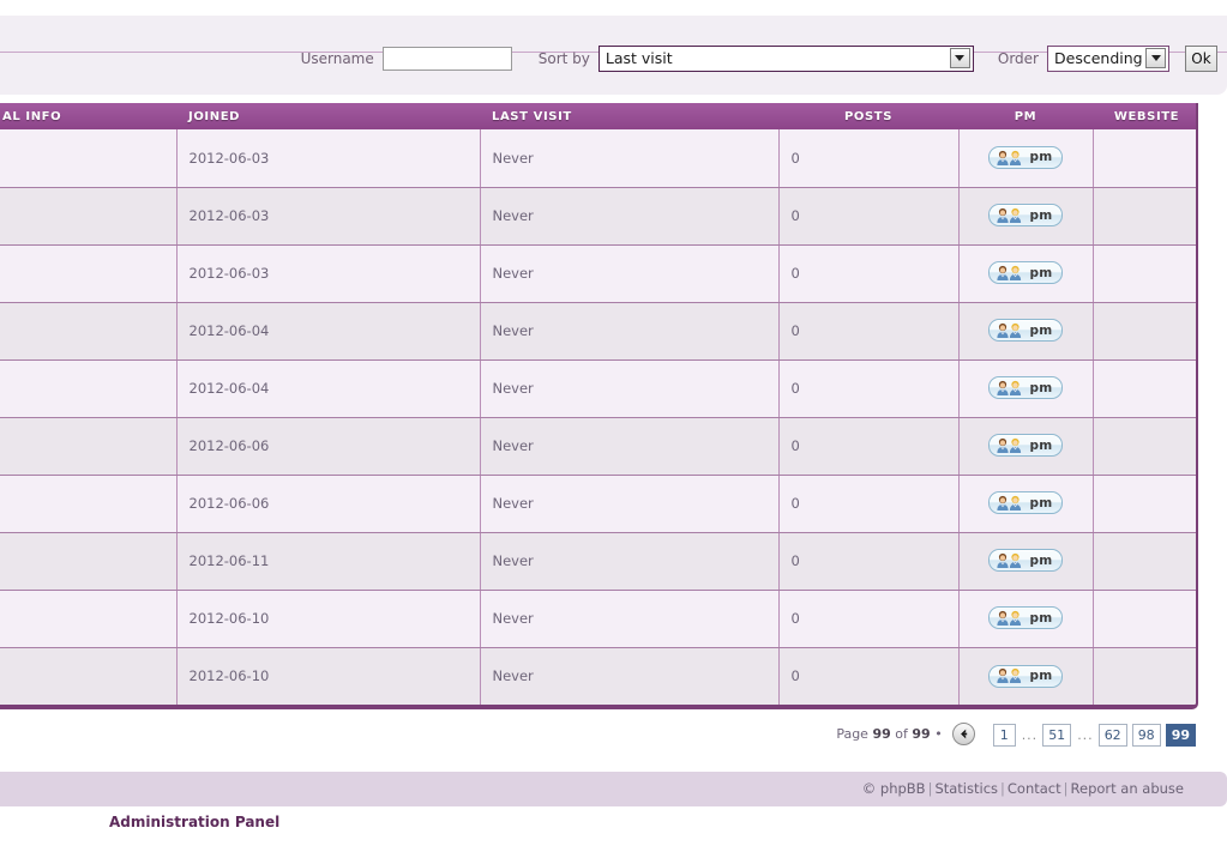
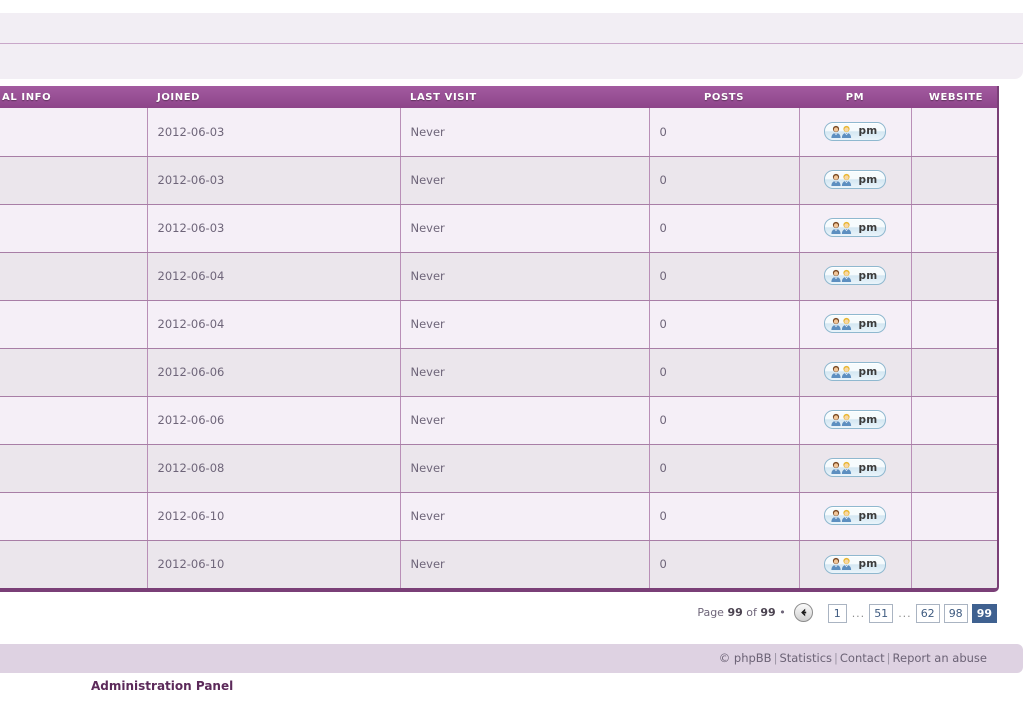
- Username
- Sort by
- Last visit
- Order
- Descending
- Ok
  AL INFO	JOINED	LAST VISIT	POSTS	PM	WEBSITE
  	2012-06-03	Never	0	pm
  	2012-06-03	Never	0	pm
  	2012-06-03	Never	0	pm
  	2012-06-04	Never	0	pm
  	2012-06-04	Never	0	pm
  	2012-06-06	Never	0	pm
  	2012-06-06	Never	0	pm
- 	2012-06-11	Never	0	pm
+ 	2012-06-08	Never	0	pm
  	2012-06-10	Never	0	pm
  	2012-06-10	Never	0	pm
  Page 99 of 99 •
  1 ... 51 ... 62 98 99
  © phpBB | Statistics | Contact | Report an abuse
  Administration Panel
